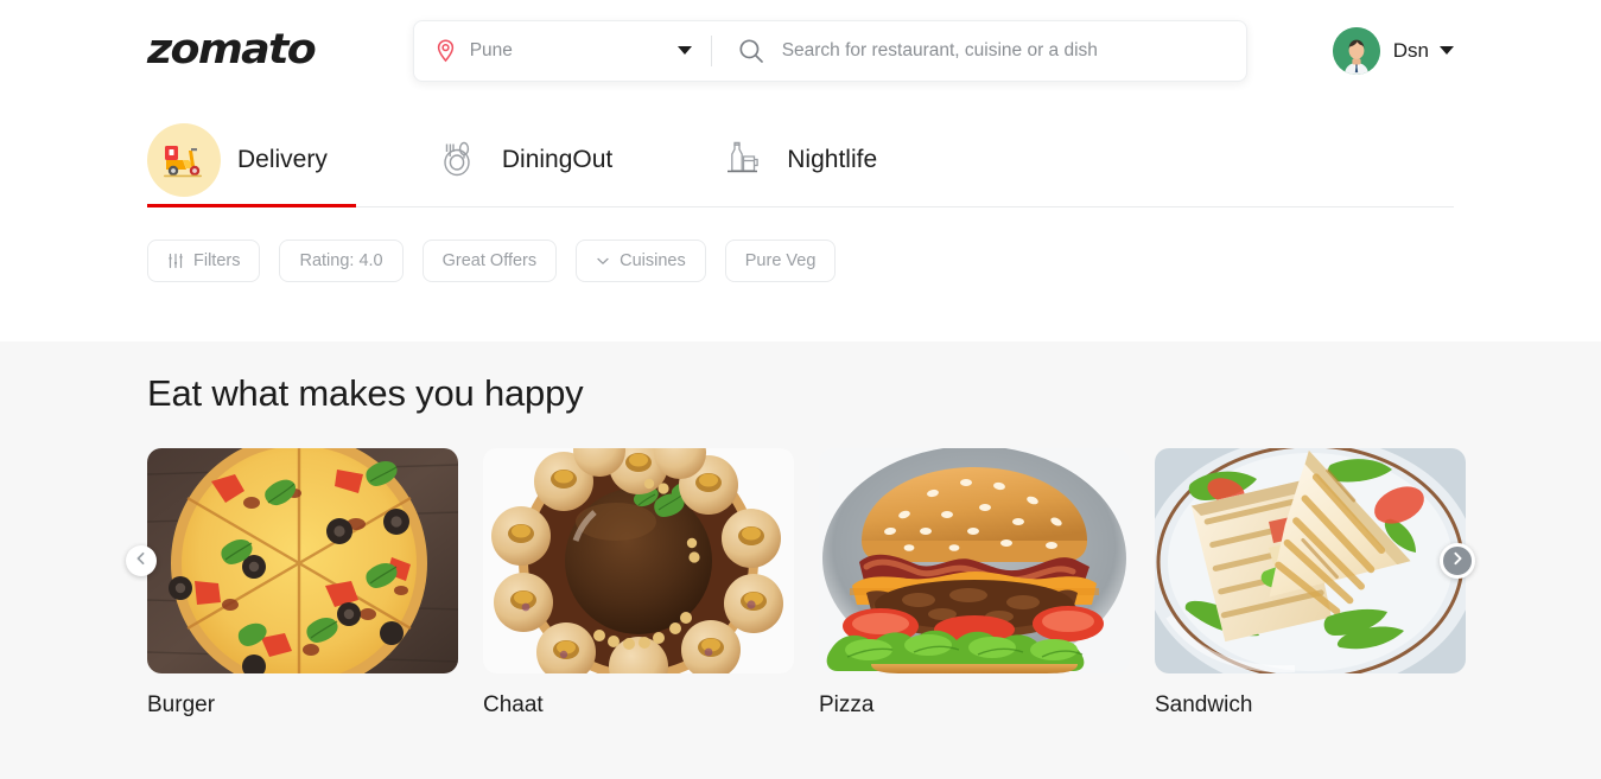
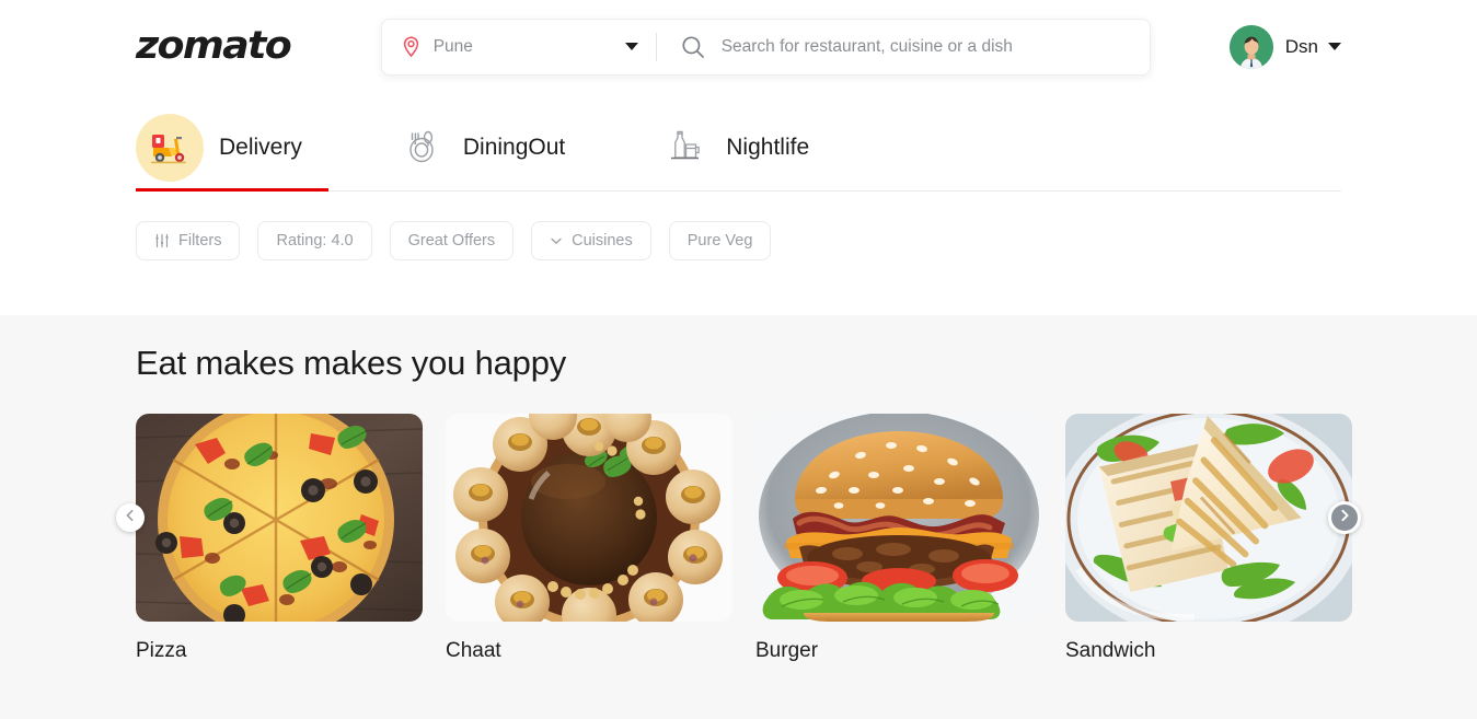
  zomato
  Pune
  Search for restaurant, cuisine or a dish
  Dsn
  Delivery
  DiningOut
  Nightlife
  Filters
  Rating: 4.0
  Great Offers
  Cuisines
  Pure Veg
- Eat what makes you happy
+ Eat makes makes you happy
- Burger
+ Pizza
  Chaat
- Pizza
+ Burger
  Sandwich
